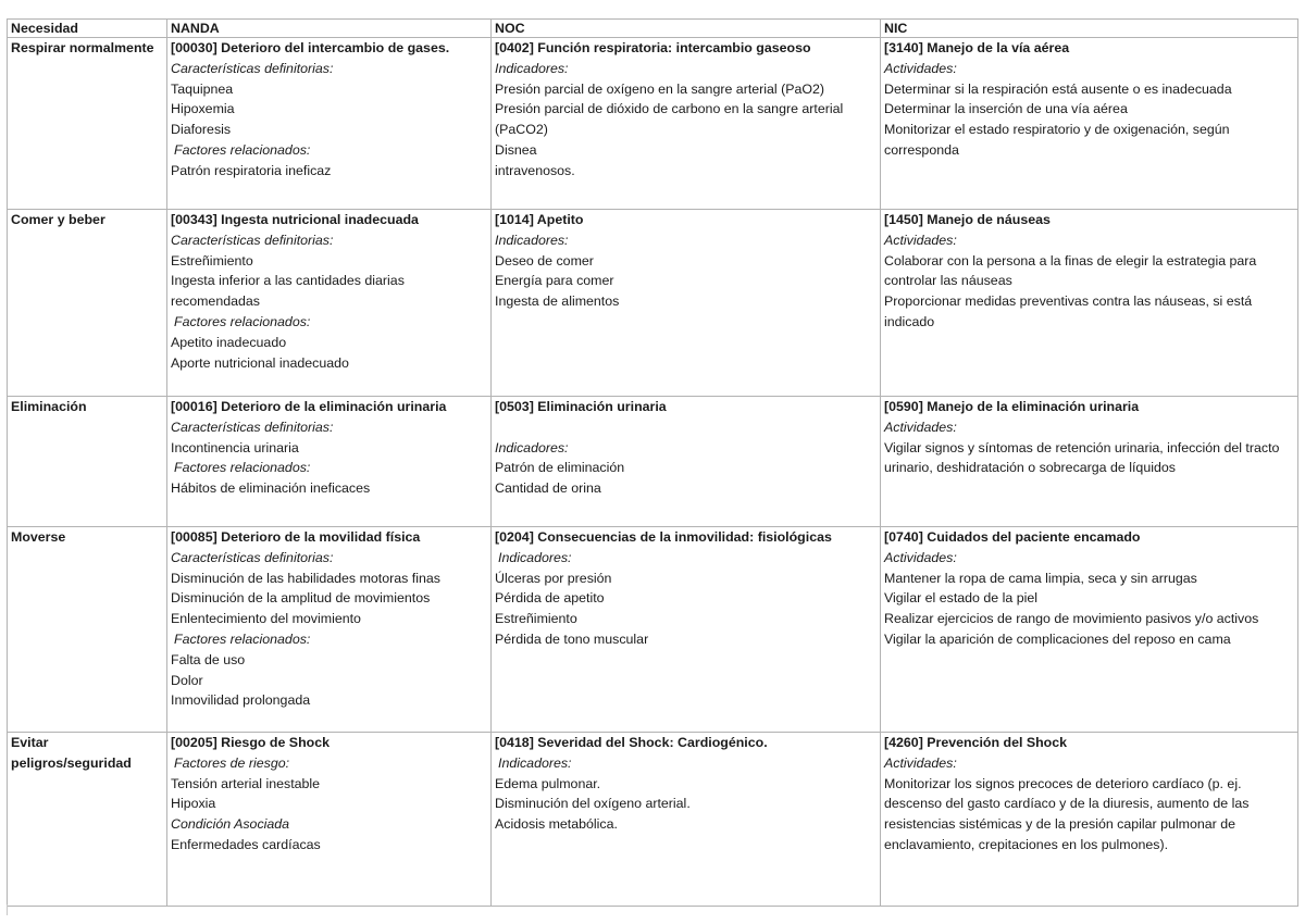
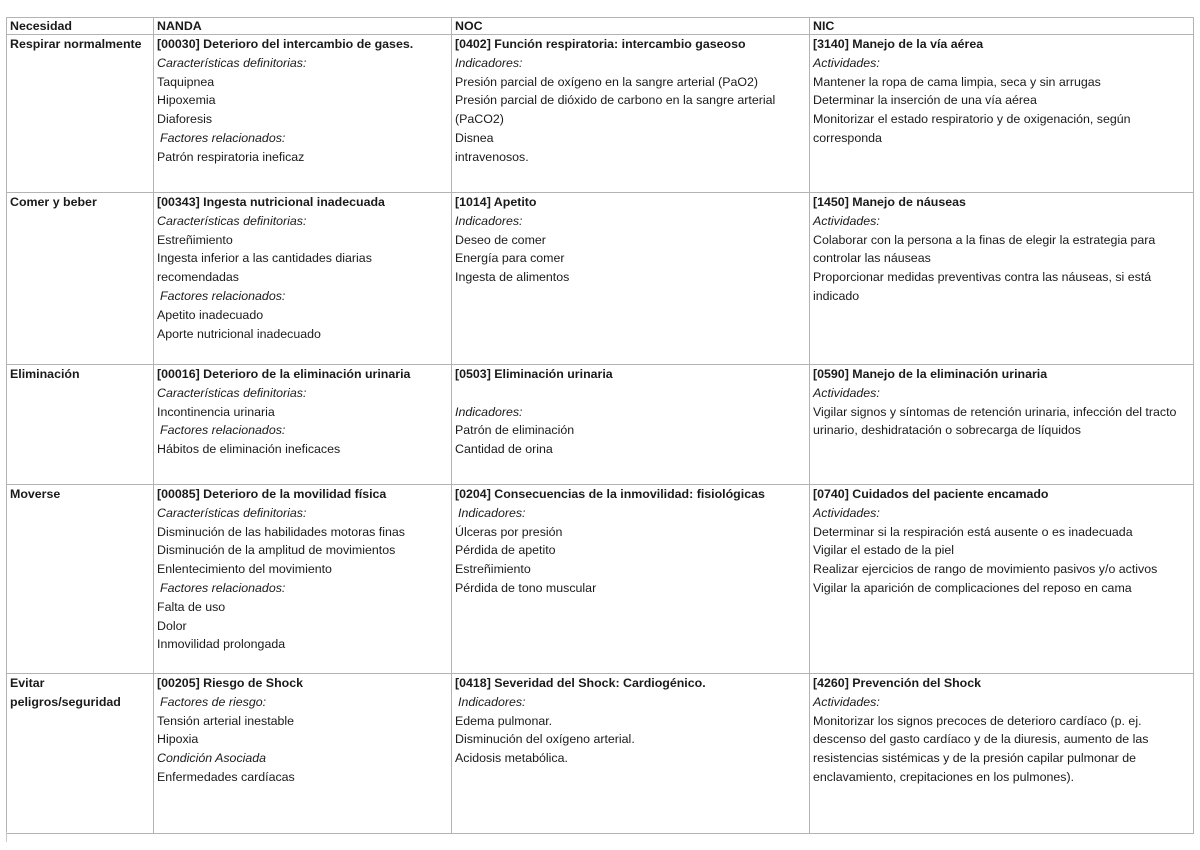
  Necesidad	NANDA	NOC	NIC
- Respirar normalmente	[00030] Deterioro del intercambio de gases.Características definitorias:TaquipneaHipoxemiaDiaforesisFactores relacionados:Patrón respiratoria ineficaz	[0402] Función respiratoria: intercambio gaseosoIndicadores:Presión parcial de oxígeno en la sangre arterial (PaO2)Presión parcial de dióxido de carbono en la sangre arterial (PaCO2)Disneaintravenosos.	[3140] Manejo de la vía aéreaActividades:Determinar si la respiración está ausente o es inadecuadaDeterminar la inserción de una vía aéreaMonitorizar el estado respiratorio y de oxigenación, según corresponda
+ Respirar normalmente	[00030] Deterioro del intercambio de gases.Características definitorias:TaquipneaHipoxemiaDiaforesisFactores relacionados:Patrón respiratoria ineficaz	[0402] Función respiratoria: intercambio gaseosoIndicadores:Presión parcial de oxígeno en la sangre arterial (PaO2)Presión parcial de dióxido de carbono en la sangre arterial (PaCO2)Disneaintravenosos.	[3140] Manejo de la vía aéreaActividades:Mantener la ropa de cama limpia, seca y sin arrugasDeterminar la inserción de una vía aéreaMonitorizar el estado respiratorio y de oxigenación, según corresponda
  Comer y beber	[00343] Ingesta nutricional inadecuadaCaracterísticas definitorias:EstreñimientoIngesta inferior a las cantidades diarias recomendadasFactores relacionados:Apetito inadecuadoAporte nutricional inadecuado	[1014] ApetitoIndicadores:Deseo de comerEnergía para comerIngesta de alimentos	[1450] Manejo de náuseasActividades:Colaborar con la persona a la finas de elegir la estrategia para controlar las náuseasProporcionar medidas preventivas contra las náuseas, si está indicado
  Eliminación	[00016] Deterioro de la eliminación urinariaCaracterísticas definitorias:Incontinencia urinariaFactores relacionados:Hábitos de eliminación ineficaces	[0503] Eliminación urinariaIndicadores:Patrón de eliminaciónCantidad de orina	[0590] Manejo de la eliminación urinariaActividades:Vigilar signos y síntomas de retención urinaria, infección del tracto urinario, deshidratación o sobrecarga de líquidos
- Moverse	[00085] Deterioro de la movilidad físicaCaracterísticas definitorias:Disminución de las habilidades motoras finasDisminución de la amplitud de movimientosEnlentecimiento del movimientoFactores relacionados:Falta de usoDolorInmovilidad prolongada	[0204] Consecuencias de la inmovilidad: fisiológicasIndicadores:Úlceras por presiónPérdida de apetitoEstreñimientoPérdida de tono muscular	[0740] Cuidados del paciente encamadoActividades:Mantener la ropa de cama limpia, seca y sin arrugasVigilar el estado de la pielRealizar ejercicios de rango de movimiento pasivos y/o activosVigilar la aparición de complicaciones del reposo en cama
+ Moverse	[00085] Deterioro de la movilidad físicaCaracterísticas definitorias:Disminución de las habilidades motoras finasDisminución de la amplitud de movimientosEnlentecimiento del movimientoFactores relacionados:Falta de usoDolorInmovilidad prolongada	[0204] Consecuencias de la inmovilidad: fisiológicasIndicadores:Úlceras por presiónPérdida de apetitoEstreñimientoPérdida de tono muscular	[0740] Cuidados del paciente encamadoActividades:Determinar si la respiración está ausente o es inadecuadaVigilar el estado de la pielRealizar ejercicios de rango de movimiento pasivos y/o activosVigilar la aparición de complicaciones del reposo en cama
  Evitar peligros/seguridad	[00205] Riesgo de ShockFactores de riesgo:Tensión arterial inestableHipoxiaCondición AsociadaEnfermedades cardíacas	[0418] Severidad del Shock: Cardiogénico.Indicadores:Edema pulmonar.Disminución del oxígeno arterial.Acidosis metabólica.	[4260] Prevención del ShockActividades:Monitorizar los signos precoces de deterioro cardíaco (p. ej. descenso del gasto cardíaco y de la diuresis, aumento de las resistencias sistémicas y de la presión capilar pulmonar de enclavamiento, crepitaciones en los pulmones).
